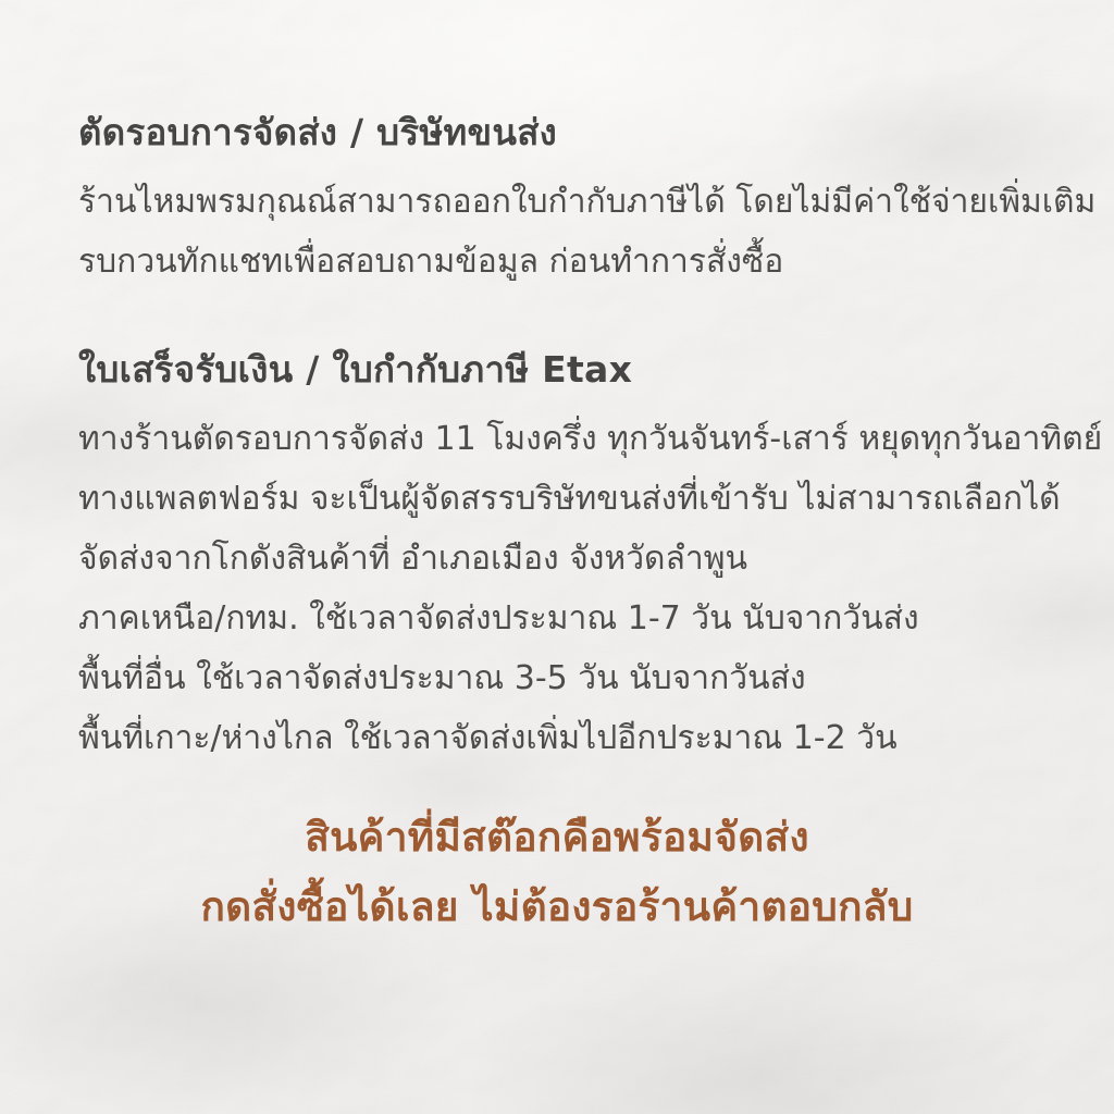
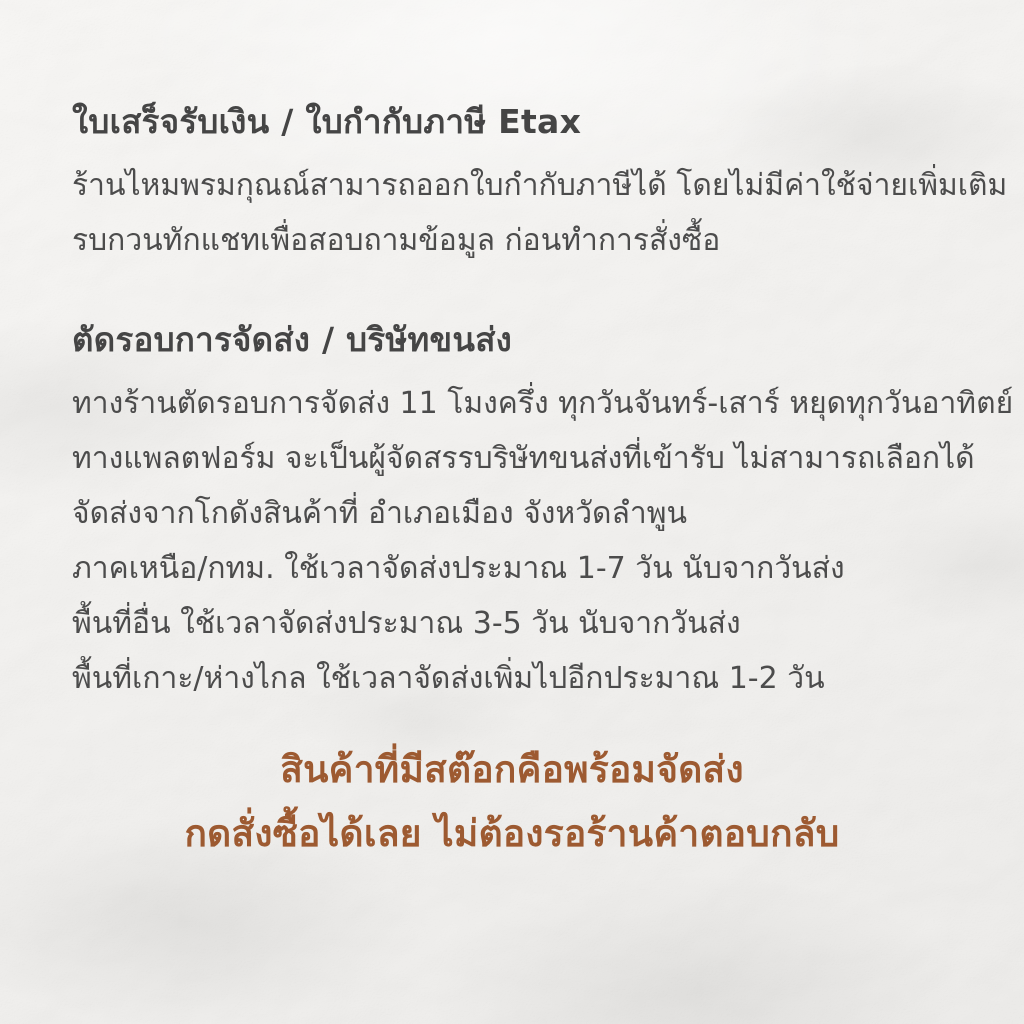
- ตัดรอบการจัดส่ง / บริษัทขนส่ง
+ ใบเสร็จรับเงิน / ใบกำกับภาษี Etax
  ร้านไหมพรมกุณณ์สามารถออกใบกำกับภาษีได้ โดยไม่มีค่าใช้จ่ายเพิ่มเติม
  รบกวนทักแชทเพื่อสอบถามข้อมูล ก่อนทำการสั่งซื้อ
- ใบเสร็จรับเงิน / ใบกำกับภาษี Etax
+ ตัดรอบการจัดส่ง / บริษัทขนส่ง
  ทางร้านตัดรอบการจัดส่ง 11 โมงครึ่ง ทุกวันจันทร์-เสาร์ หยุดทุกวันอาทิตย์
  ทางแพลตฟอร์ม จะเป็นผู้จัดสรรบริษัทขนส่งที่เข้ารับ ไม่สามารถเลือกได้
  จัดส่งจากโกดังสินค้าที่ อำเภอเมือง จังหวัดลำพูน
  ภาคเหนือ/กทม. ใช้เวลาจัดส่งประมาณ 1-7 วัน นับจากวันส่ง
  พื้นที่อื่น ใช้เวลาจัดส่งประมาณ 3-5 วัน นับจากวันส่ง
  พื้นที่เกาะ/ห่างไกล ใช้เวลาจัดส่งเพิ่มไปอีกประมาณ 1-2 วัน
  สินค้าที่มีสต๊อกคือพร้อมจัดส่ง
  กดสั่งซื้อได้เลย ไม่ต้องรอร้านค้าตอบกลับ
